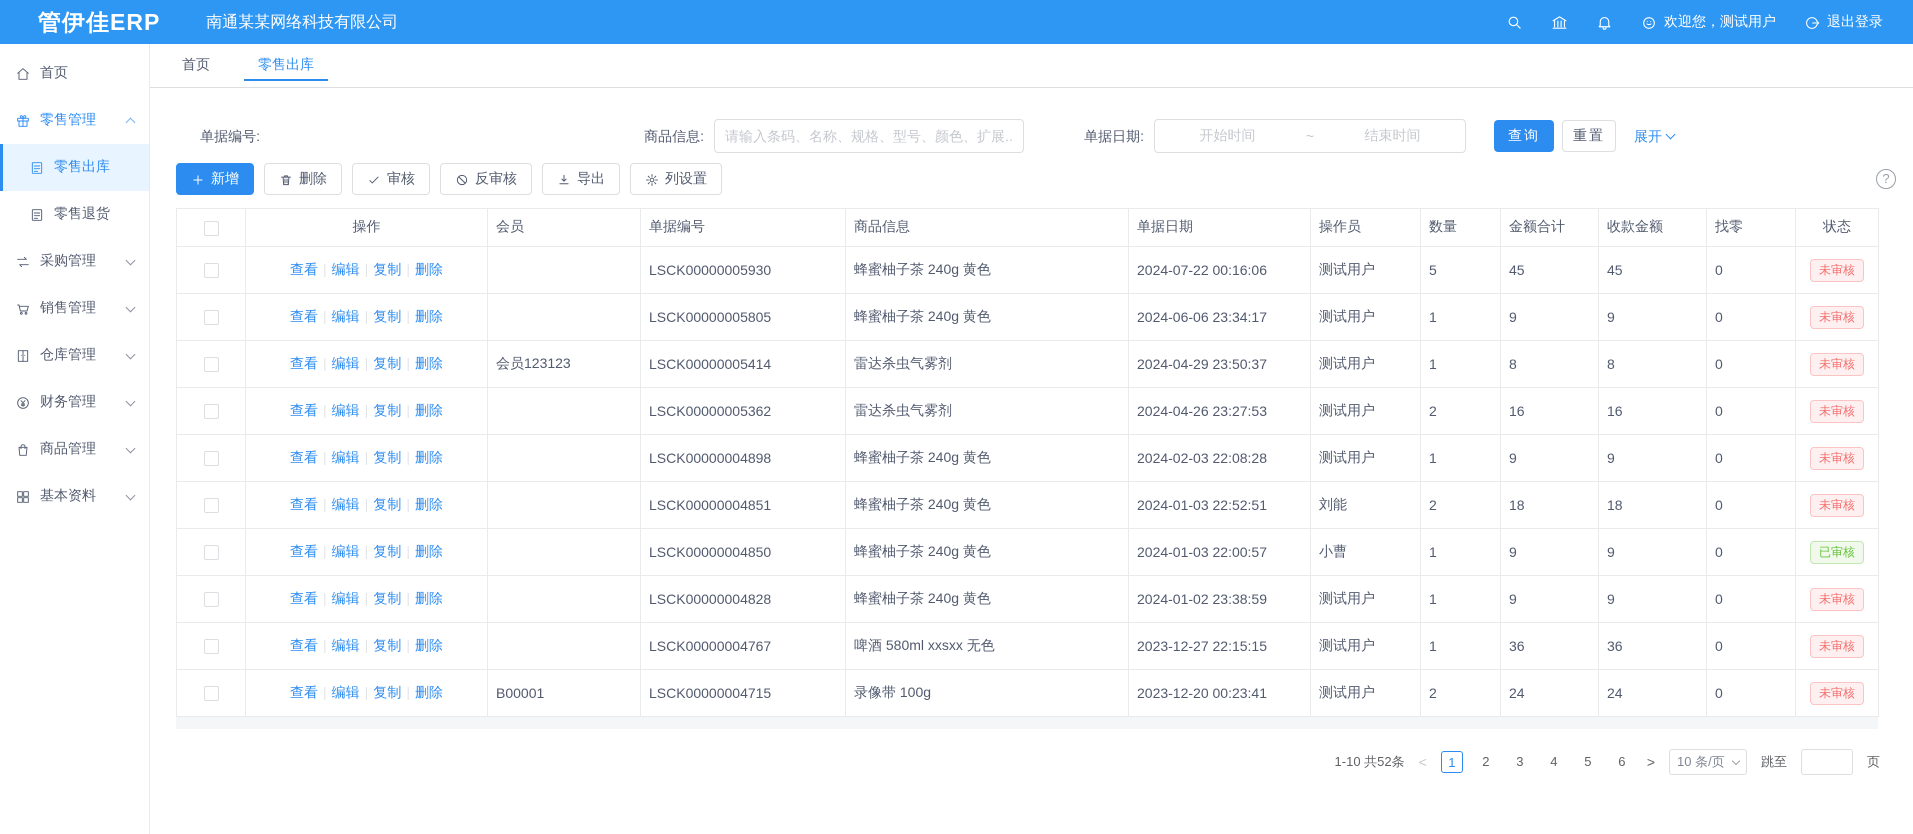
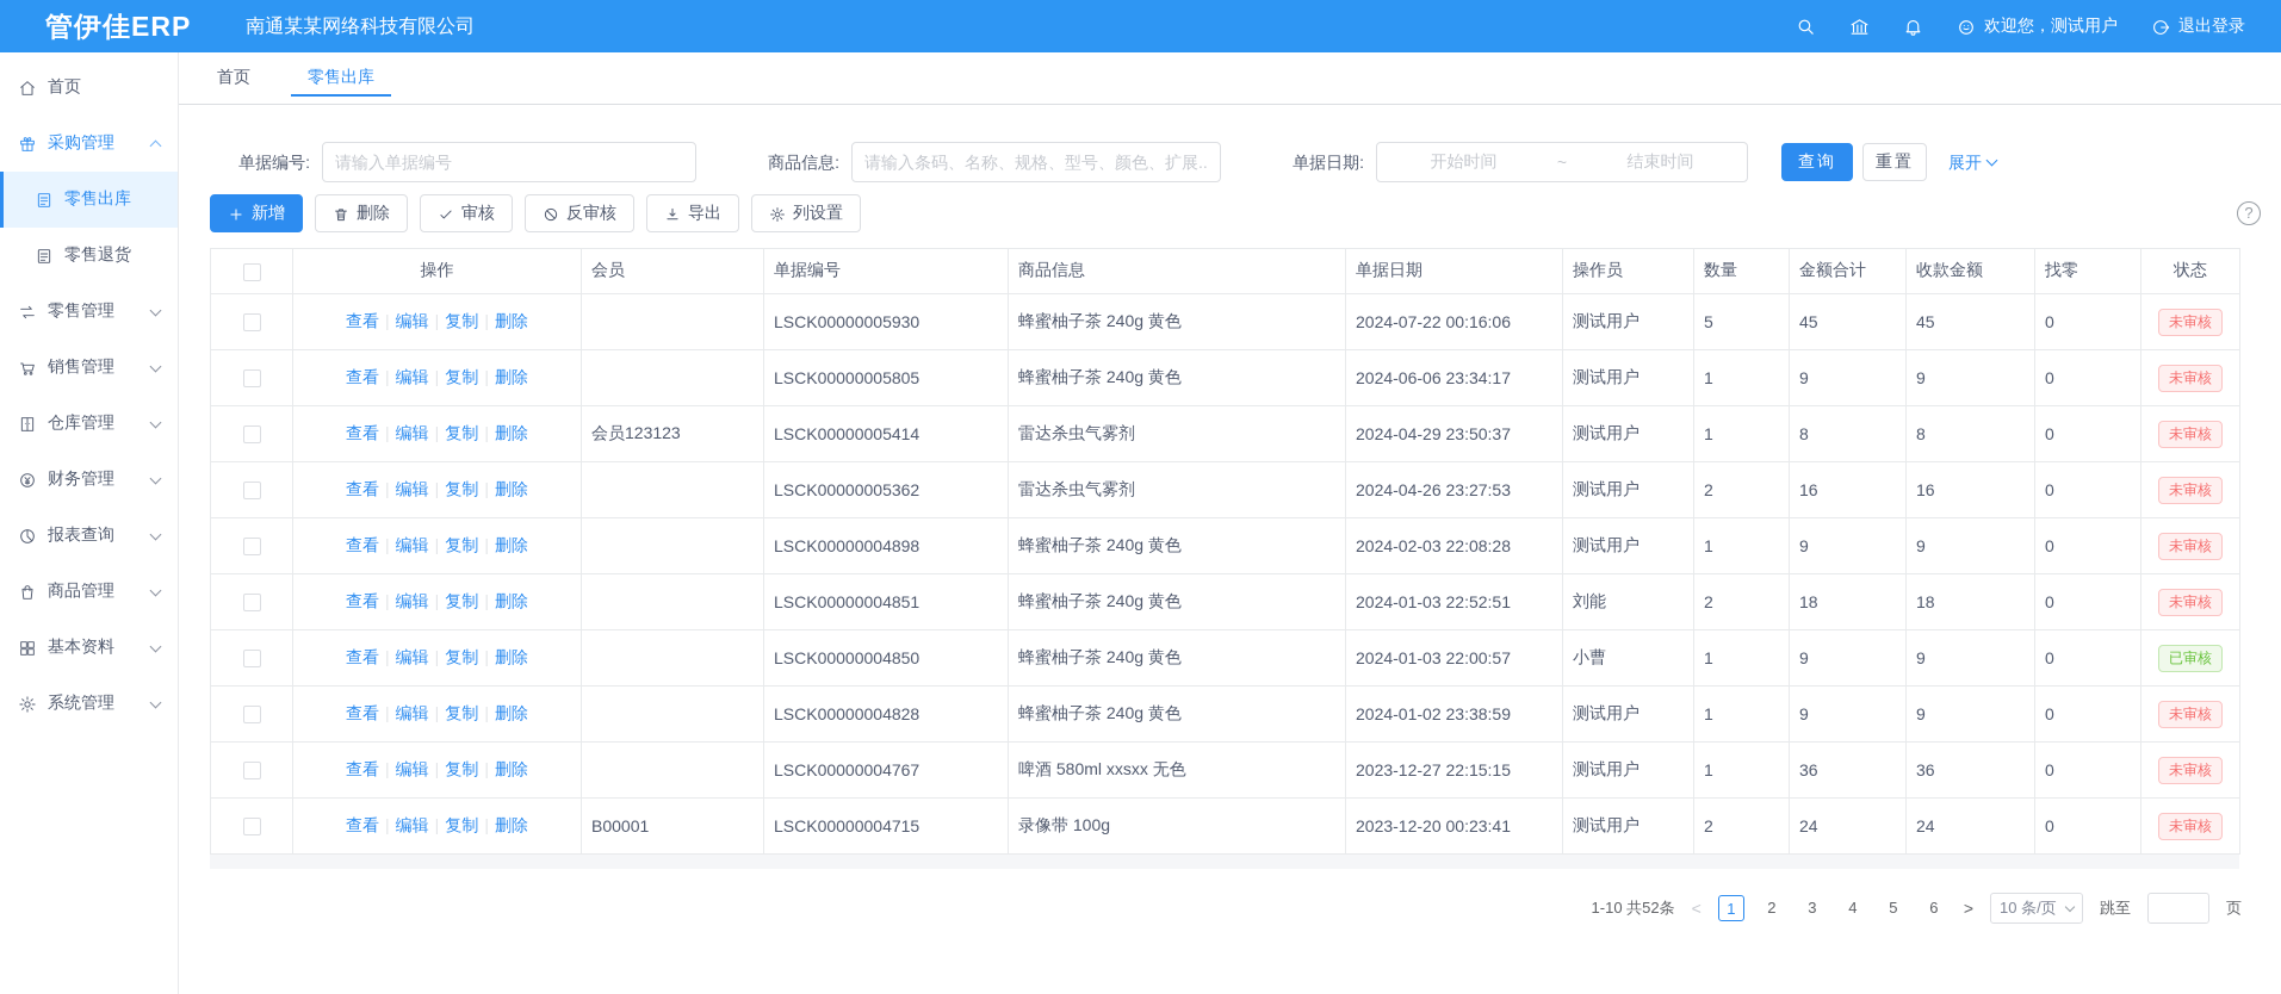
  管伊佳ERP
  南通某某网络科技有限公司
  欢迎您，测试用户
  退出登录
  首页
- 零售管理
+ 采购管理
  零售出库
  零售退货
- 采购管理
+ 零售管理
  销售管理
  仓库管理
  财务管理
+ 报表查询
  商品管理
  基本资料
+ 系统管理
  首页
  零售出库
  单据编号:
+ 请输入单据编号
  商品信息:
  请输入条码、名称、规格、型号、颜色、扩展..
  单据日期:
  开始时间
  ~
  结束时间
  查询
  重置
  展开
  新增
  删除
  审核
  反审核
  导出
  列设置
  ?
  	操作	会员	单据编号	商品信息	单据日期	操作员	数量	金额合计	收款金额	找零	状态
  	查看 编辑 | 复制 删除		LSCK00000005930	蜂蜜柚子茶 240g 黄色	2024-07-22 00:16:06	测试用户	5	45	45	0	未审核
  	查看 编辑 | 复制 删除		LSCK00000005805	蜂蜜柚子茶 240g 黄色	2024-06-06 23:34:17	测试用户	1	9	9	0	未审核
  	查看 编辑 | 复制 删除	会员123123	LSCK00000005414	雷达杀虫气雾剂	2024-04-29 23:50:37	测试用户	1	8	8	0	未审核
  	查看 编辑 | 复制 删除		LSCK00000005362	雷达杀虫气雾剂	2024-04-26 23:27:53	测试用户	2	16	16	0	未审核
  	查看 编辑 | 复制 删除		LSCK00000004898	蜂蜜柚子茶 240g 黄色	2024-02-03 22:08:28	测试用户	1	9	9	0	未审核
  	查看 编辑 | 复制 删除		LSCK00000004851	蜂蜜柚子茶 240g 黄色	2024-01-03 22:52:51	刘能	2	18	18	0	未审核
  	查看 编辑 | 复制 删除		LSCK00000004850	蜂蜜柚子茶 240g 黄色	2024-01-03 22:00:57	小曹	1	9	9	0	已审核
  	查看 编辑 | 复制 删除		LSCK00000004828	蜂蜜柚子茶 240g 黄色	2024-01-02 23:38:59	测试用户	1	9	9	0	未审核
  	查看 编辑 | 复制 删除		LSCK00000004767	啤酒 580ml xxsxx 无色	2023-12-27 22:15:15	测试用户	1	36	36	0	未审核
  	查看 编辑 | 复制 删除	B00001	LSCK00000004715	录像带 100g	2023-12-20 00:23:41	测试用户	2	24	24	0	未审核
  1-10 共52条
  <
  1
  2
  3
  4
  5
  6
  >
  10 条/页
  跳至
  页
